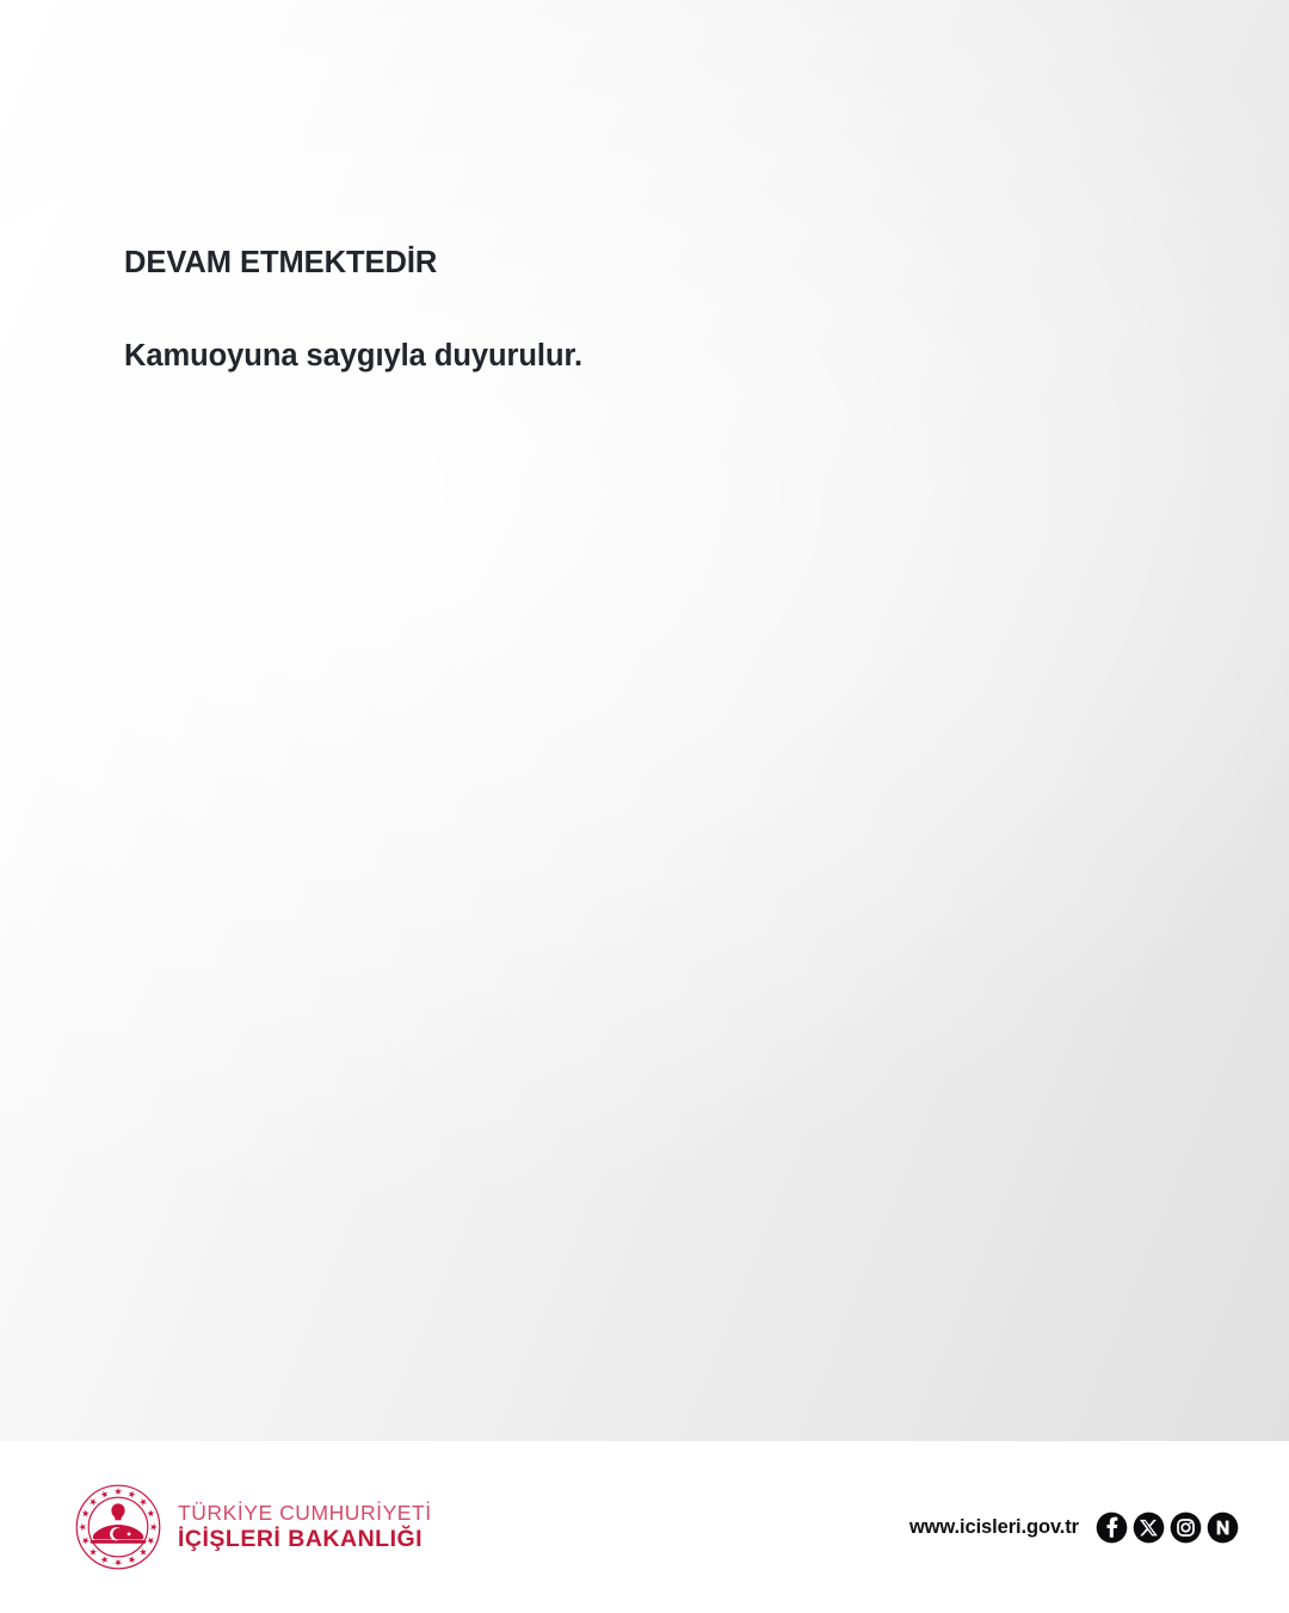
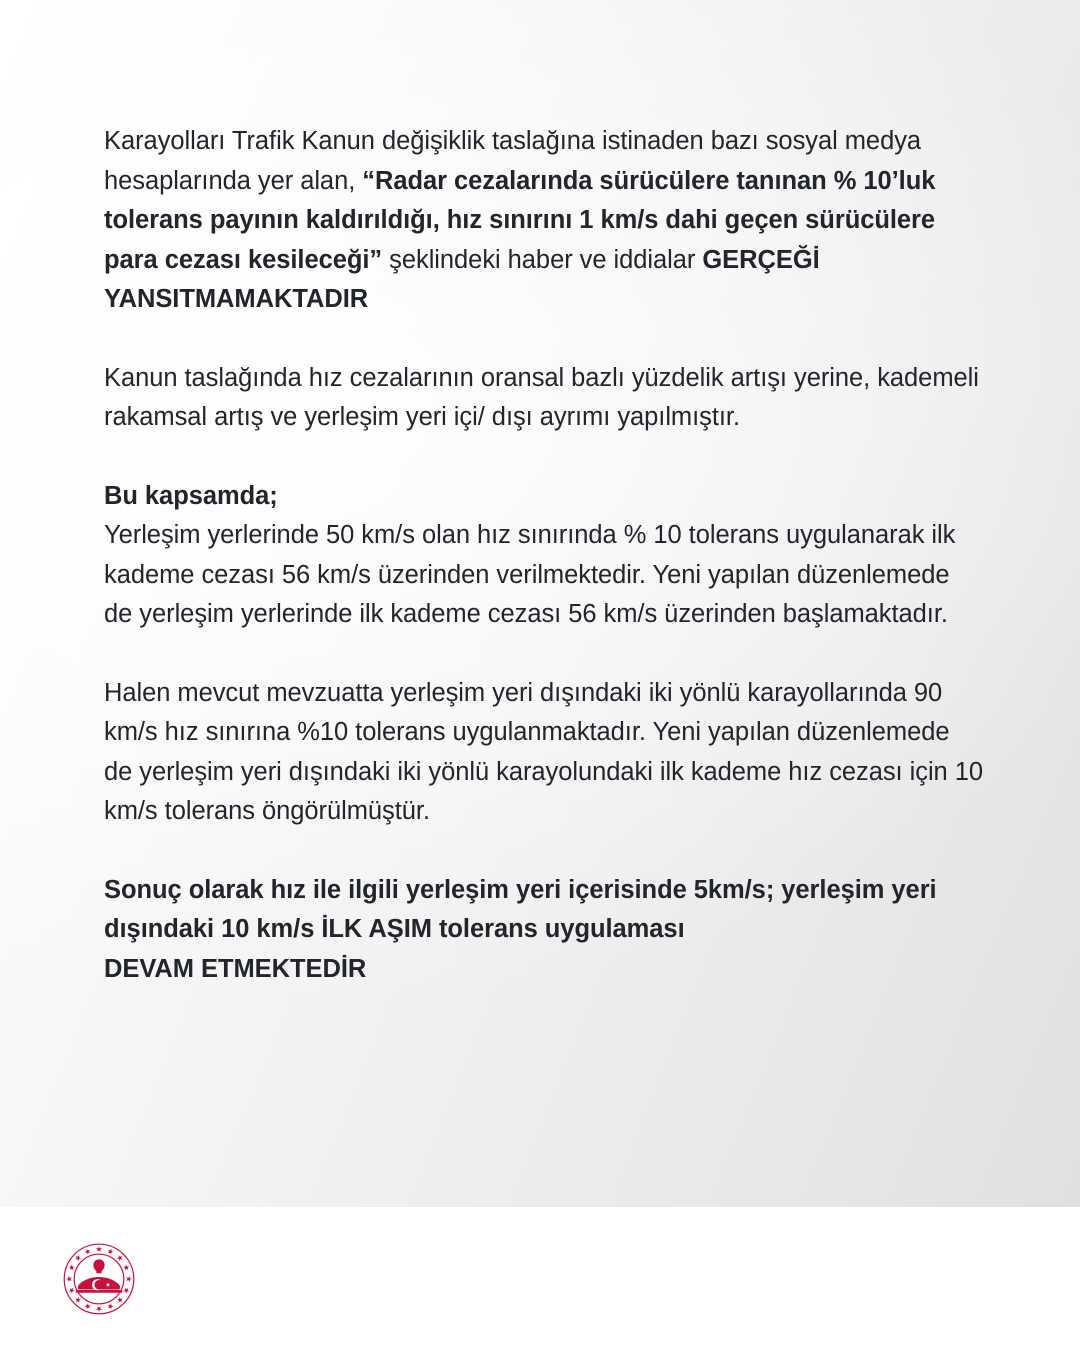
+ Karayolları Trafik Kanun değişiklik taslağına istinaden bazı sosyal medya hesaplarında yer alan, “Radar cezalarında sürücülere tanınan % 10’luk tolerans payının kaldırıldığı, hız sınırını 1 km/s dahi geçen sürücülere para cezası kesileceği” şeklindeki haber ve iddialar GERÇEĞİ YANSITMAMAKTADIR
+ Kanun taslağında hız cezalarının oransal bazlı yüzdelik artışı yerine, kademeli rakamsal artış ve yerleşim yeri içi/ dışı ayrımı yapılmıştır.
+ Bu kapsamda;
+ Yerleşim yerlerinde 50 km/s olan hız sınırında % 10 tolerans uygulanarak ilk kademe cezası 56 km/s üzerinden verilmektedir. Yeni yapılan düzenlemede de yerleşim yerlerinde ilk kademe cezası 56 km/s üzerinden başlamaktadır.
+ Halen mevcut mevzuatta yerleşim yeri dışındaki iki yönlü karayollarında 90 km/s hız sınırına %10 tolerans uygulanmaktadır. Yeni yapılan düzenlemede de yerleşim yeri dışındaki iki yönlü karayolundaki ilk kademe hız cezası için 10 km/s tolerans öngörülmüştür.
+ Sonuç olarak hız ile ilgili yerleşim yeri içerisinde 5km/s; yerleşim yeri dışındaki 10 km/s İLK AŞIM tolerans uygulaması
  DEVAM ETMEKTEDİR
- Kamuoyuna saygıyla duyurulur.
- TÜRKİYE CUMHURİYETİ
- İÇİŞLERİ BAKANLIĞI
- www.icisleri.gov.tr
